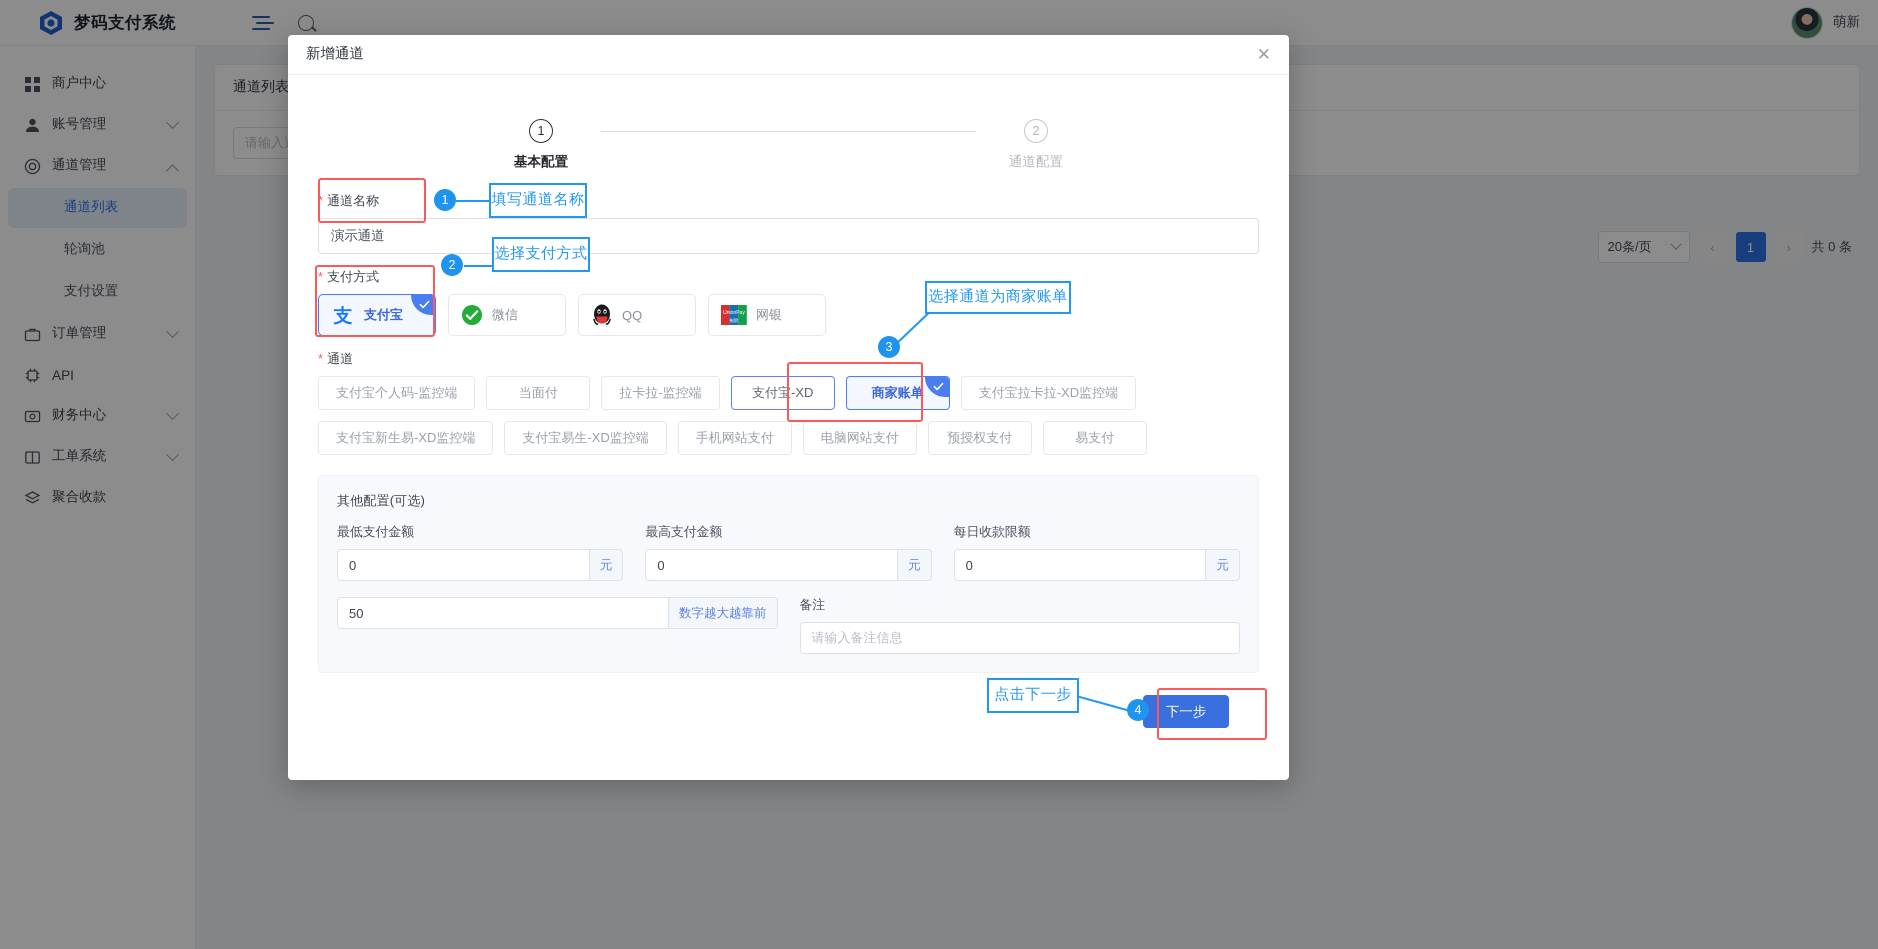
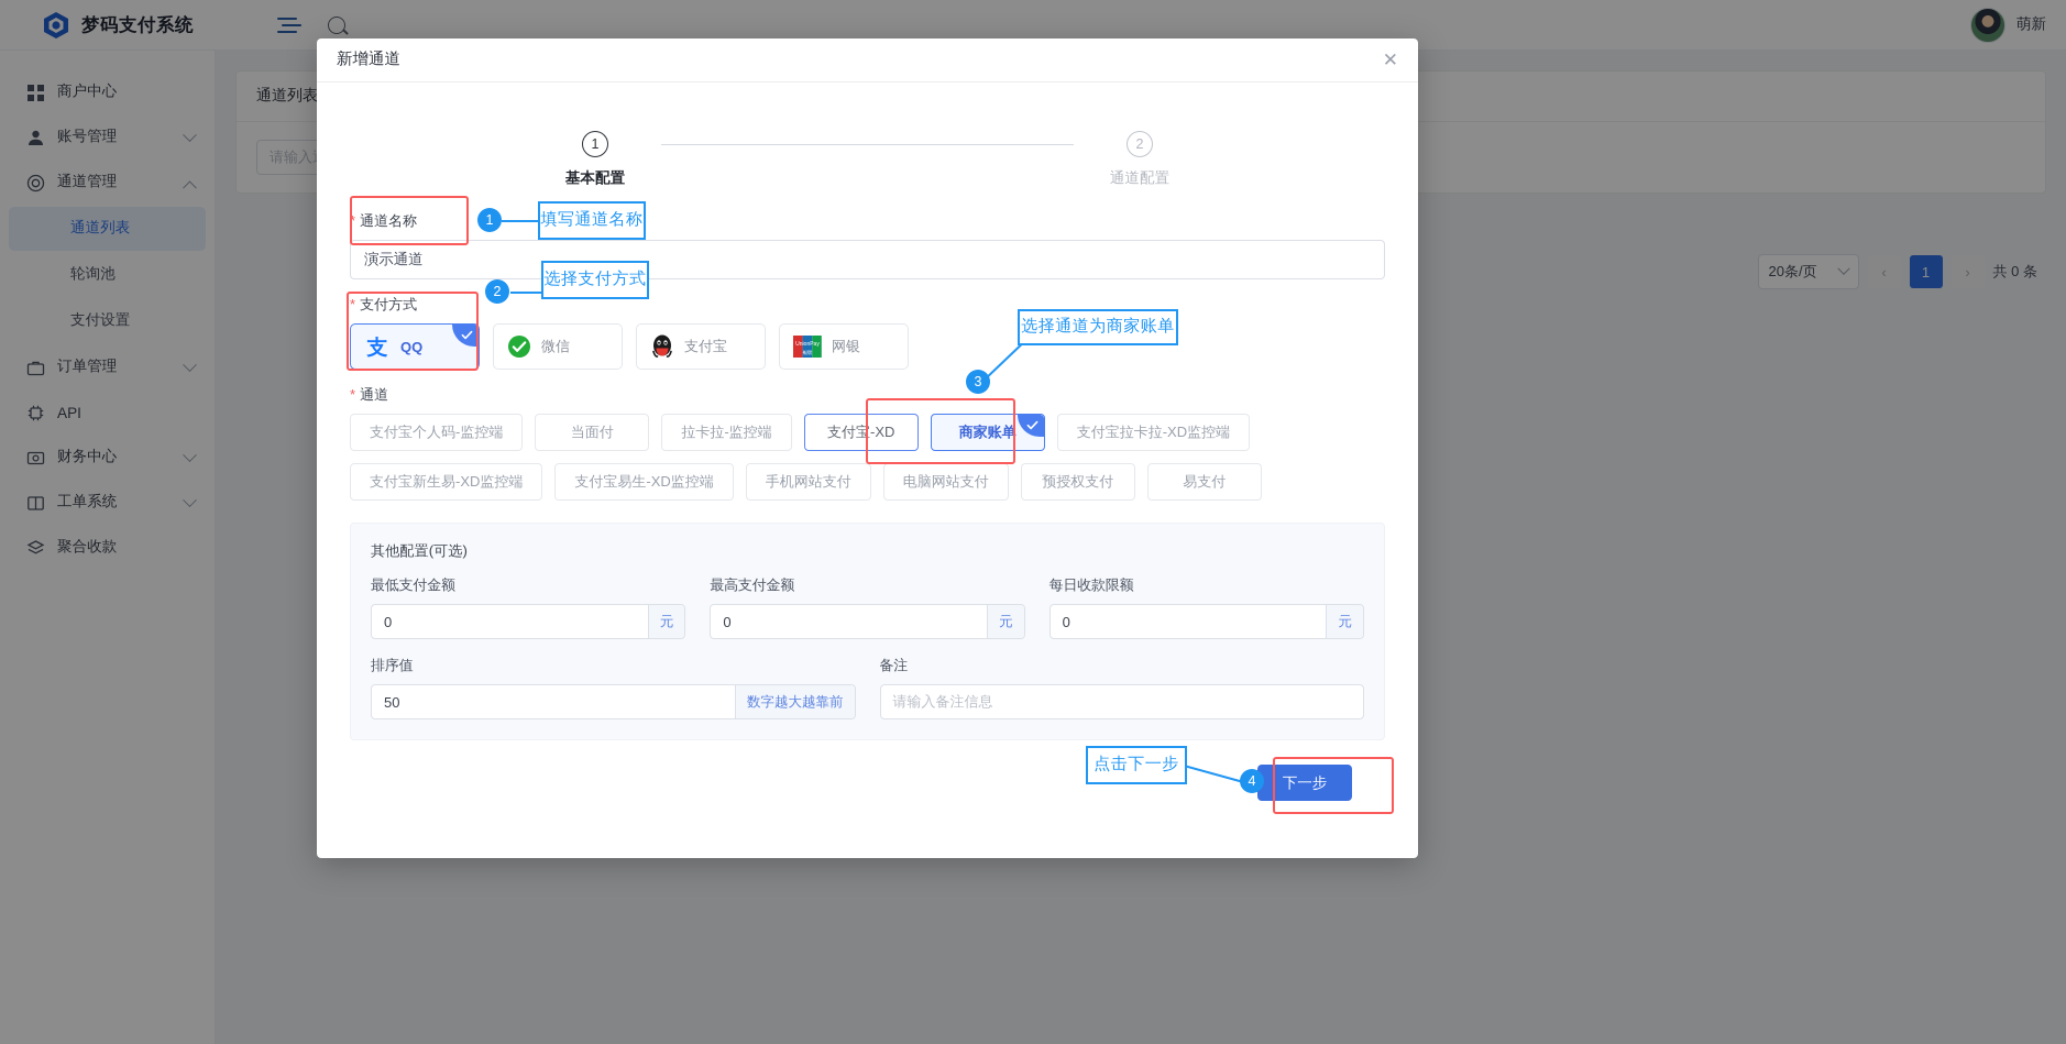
  梦码支付系统
  萌新
  商户中心
  账号管理
  通道管理
  通道列表
  轮询池
  支付设置
  订单管理
  API
  财务中心
  工单系统
  聚合收款
  通道列表
  20条/页
  ‹
  1
  ›
  共 0 条
  新增通道
  ✕
  1
  基本配置
  2
  通道配置
  * 通道名称
  演示通道
  * 支付方式
  支
- 支付宝
+ QQ
  微信
- QQ
+ 支付宝
  网银
  * 通道
  支付宝个人码-监控端
  当面付
  拉卡拉-监控端
  支付宝-XD
  商家账单
  支付宝拉卡拉-XD监控端
  支付宝新生易-XD监控端
  支付宝易生-XD监控端
  手机网站支付
  电脑网站支付
  预授权支付
  易支付
  其他配置(可选)
  最低支付金额
  0
  元
  最高支付金额
  0
  元
  每日收款限额
  0
  元
+ 排序值
  50
  数字越大越靠前
  备注
  请输入备注信息
  下一步
  1
  填写通道名称
  2
  选择支付方式
  3
  选择通道为商家账单
  4
  点击下一步
